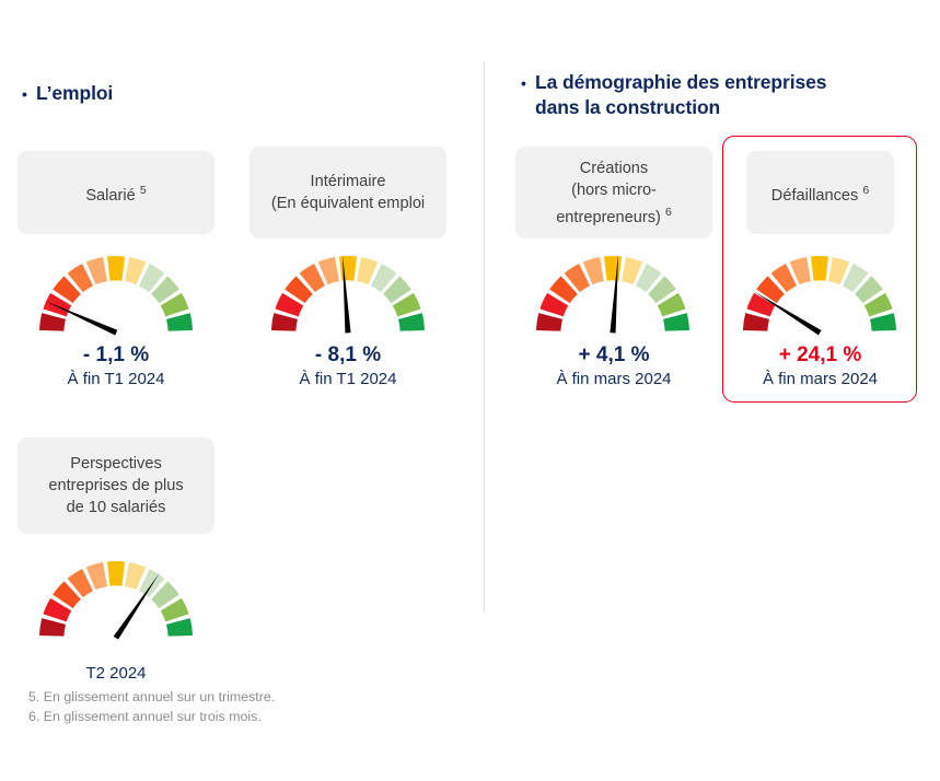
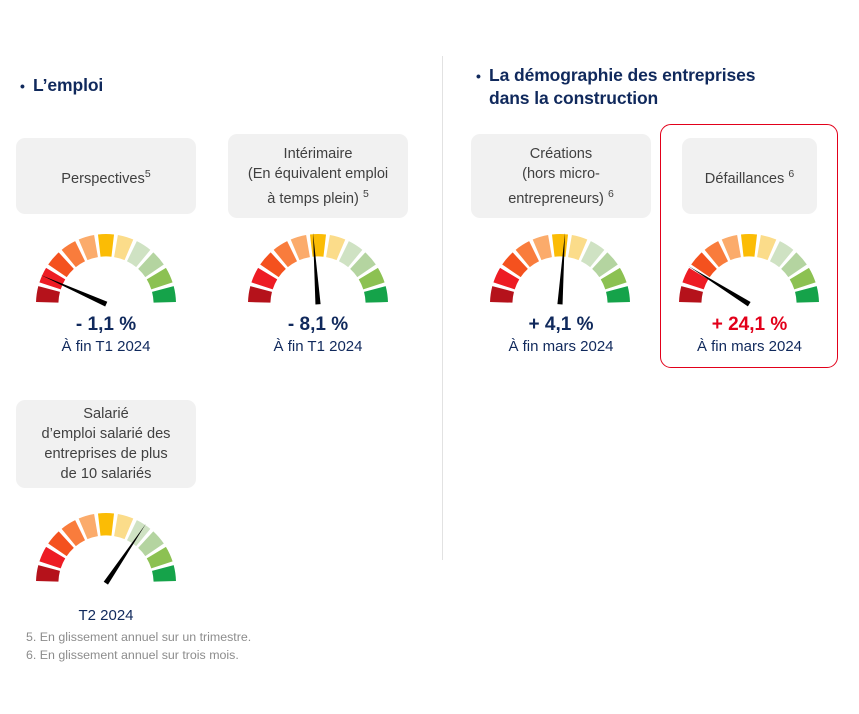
  •
  L’emploi
- Salarié 5
+ Perspectives5
  - 1,1 %
  À fin T1 2024
  Intérimaire
  (En équivalent emploi
+ à temps plein) 5
  - 8,1 %
  À fin T1 2024
- Perspectives
+ Salarié
+ d’emploi salarié des
  entreprises de plus
  de 10 salariés
  T2 2024
  5. En glissement annuel sur un trimestre.
  6. En glissement annuel sur trois mois.
  •
  La démographie des entreprises
  dans la construction
  Créations
  (hors micro-
  entrepreneurs) 6
  + 4,1 %
  À fin mars 2024
  Défaillances 6
  + 24,1 %
  À fin mars 2024
